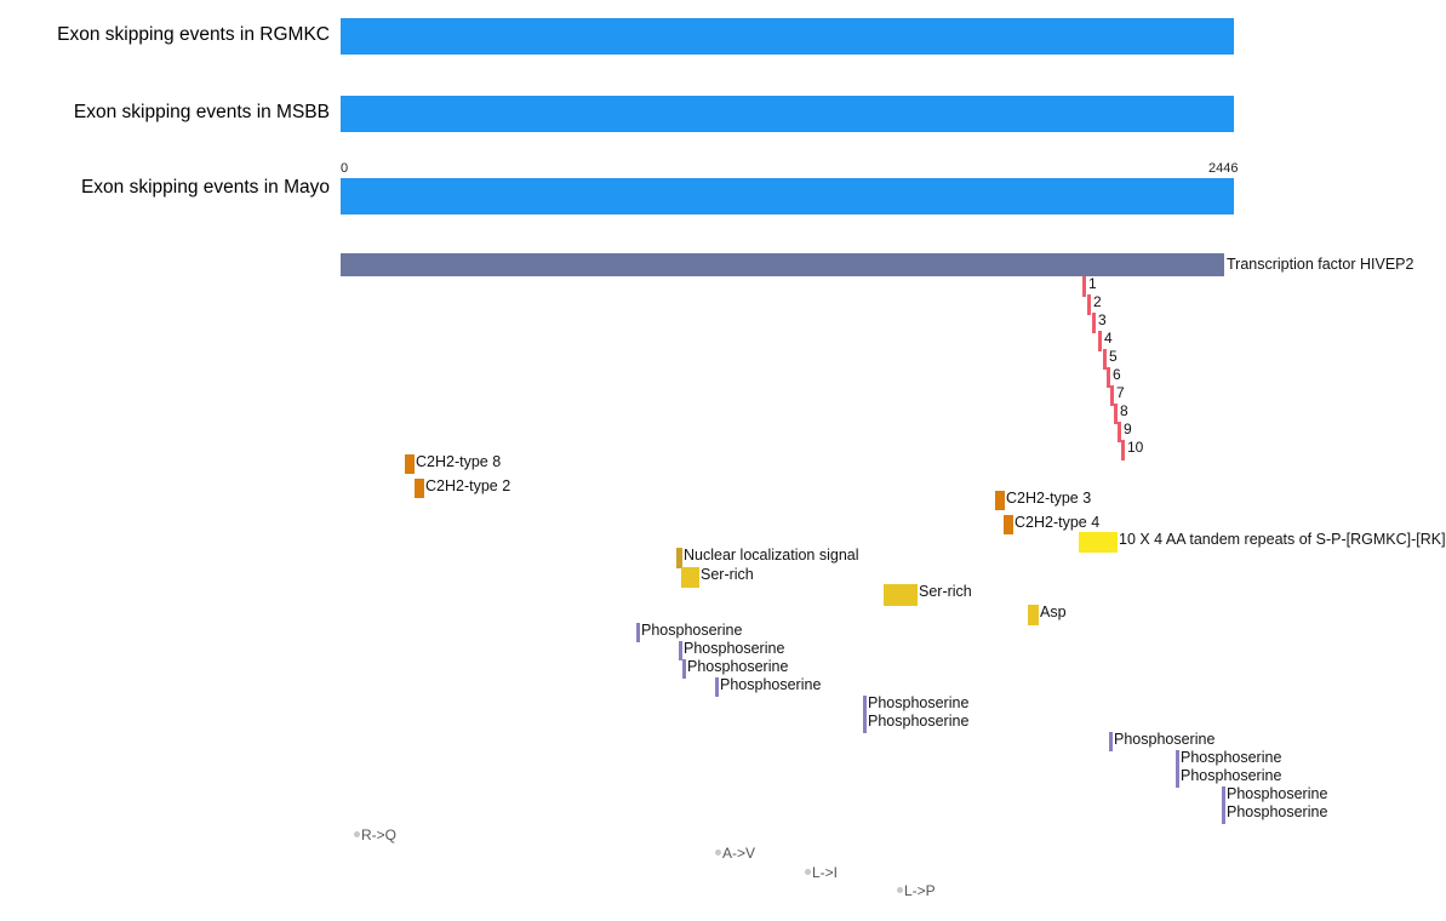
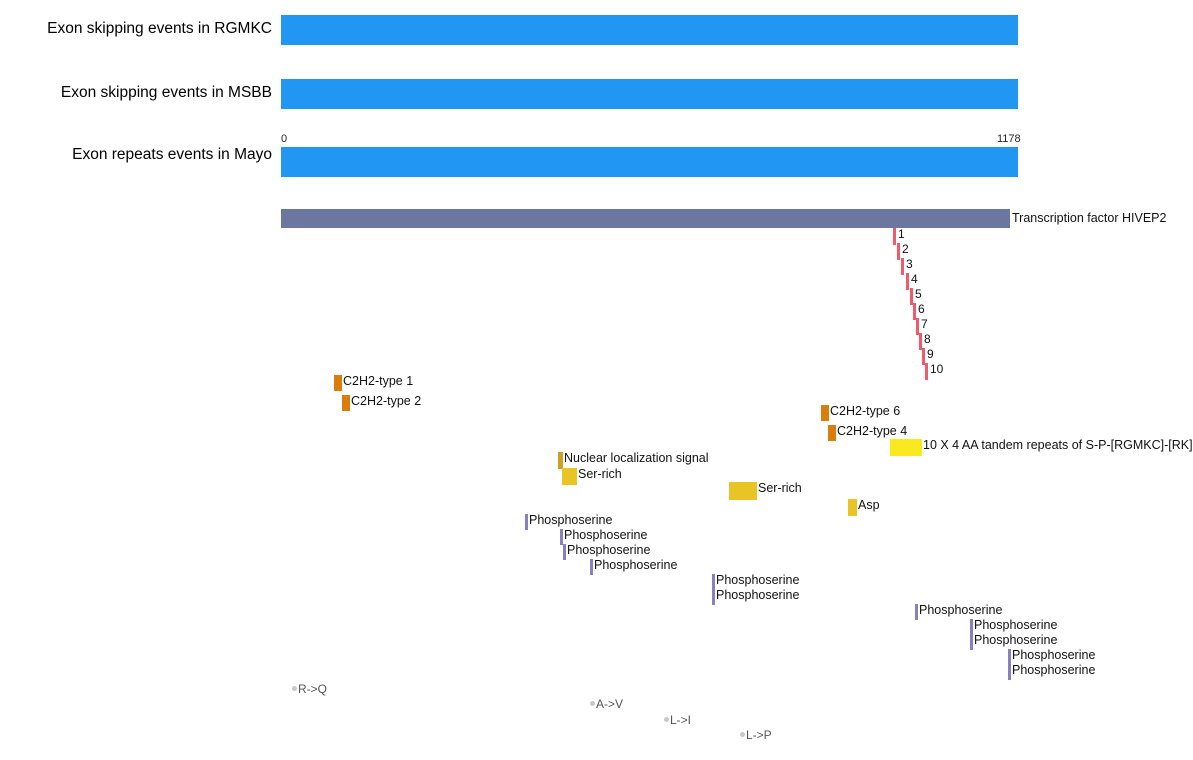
  Exon skipping events in RGMKC
  Exon skipping events in MSBB
- Exon skipping events in Mayo
+ Exon repeats events in Mayo
  0
- 2446
+ 1178
  Transcription factor HIVEP2
  1
  2
  3
  4
  5
  6
  7
  8
  9
  10
- C2H2-type 8
+ C2H2-type 1
  C2H2-type 2
- C2H2-type 3
+ C2H2-type 6
  C2H2-type 4
  10 X 4 AA tandem repeats of S-P-[RGMKC]-[RK]
  Nuclear localization signal
  Ser-rich
  Ser-rich
  Asp
  Phosphoserine
  Phosphoserine
  Phosphoserine
  Phosphoserine
  Phosphoserine
  Phosphoserine
  Phosphoserine
  Phosphoserine
  Phosphoserine
  Phosphoserine
  Phosphoserine
  R->Q
  A->V
  L->I
  L->P
